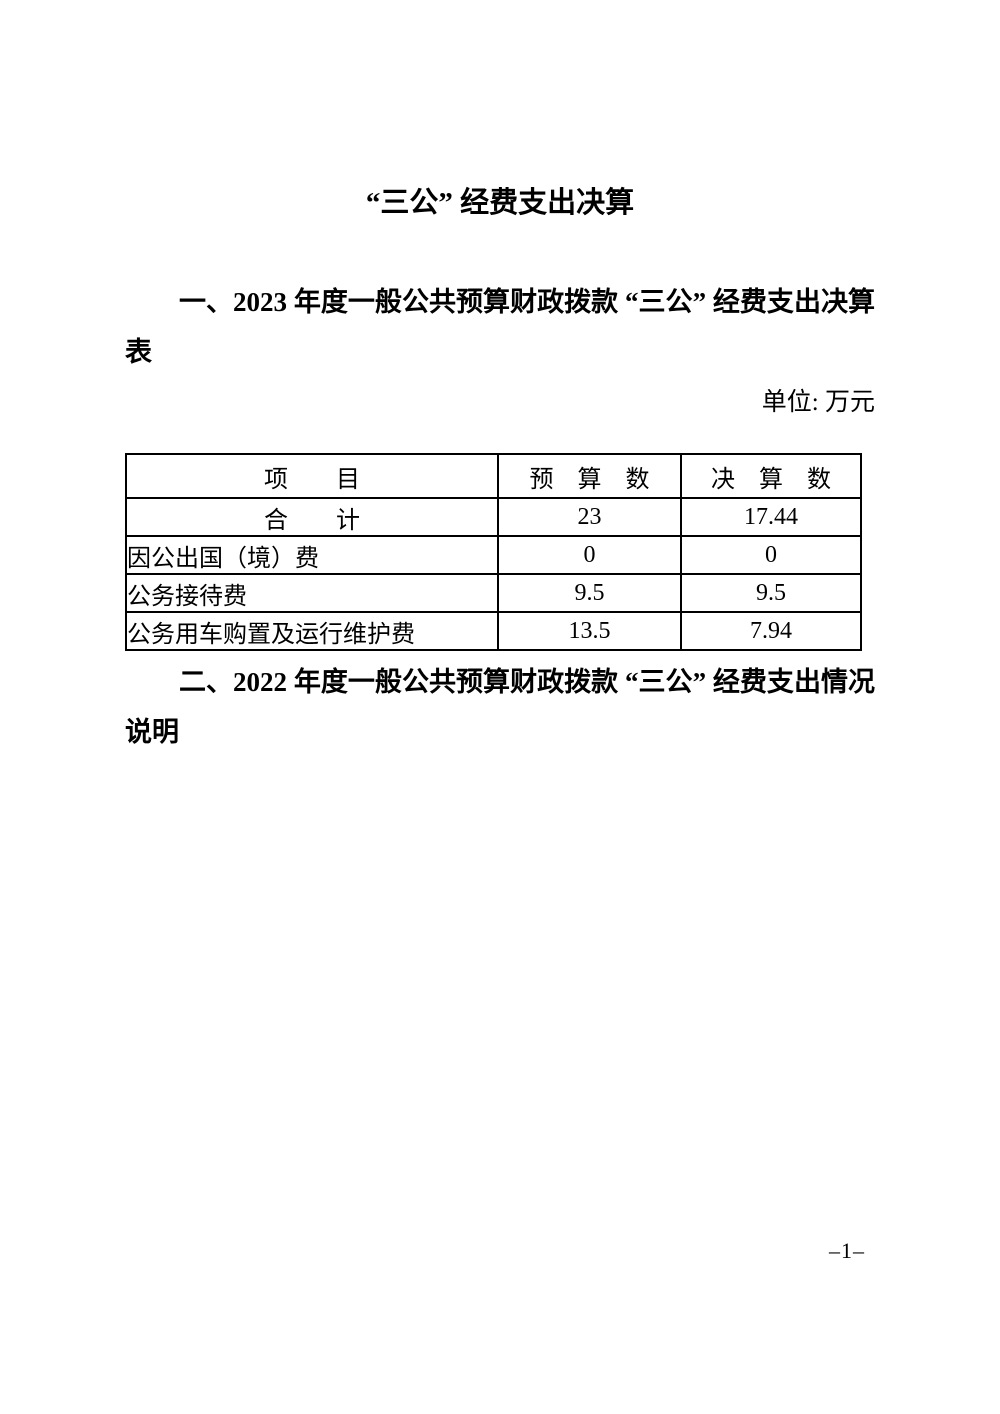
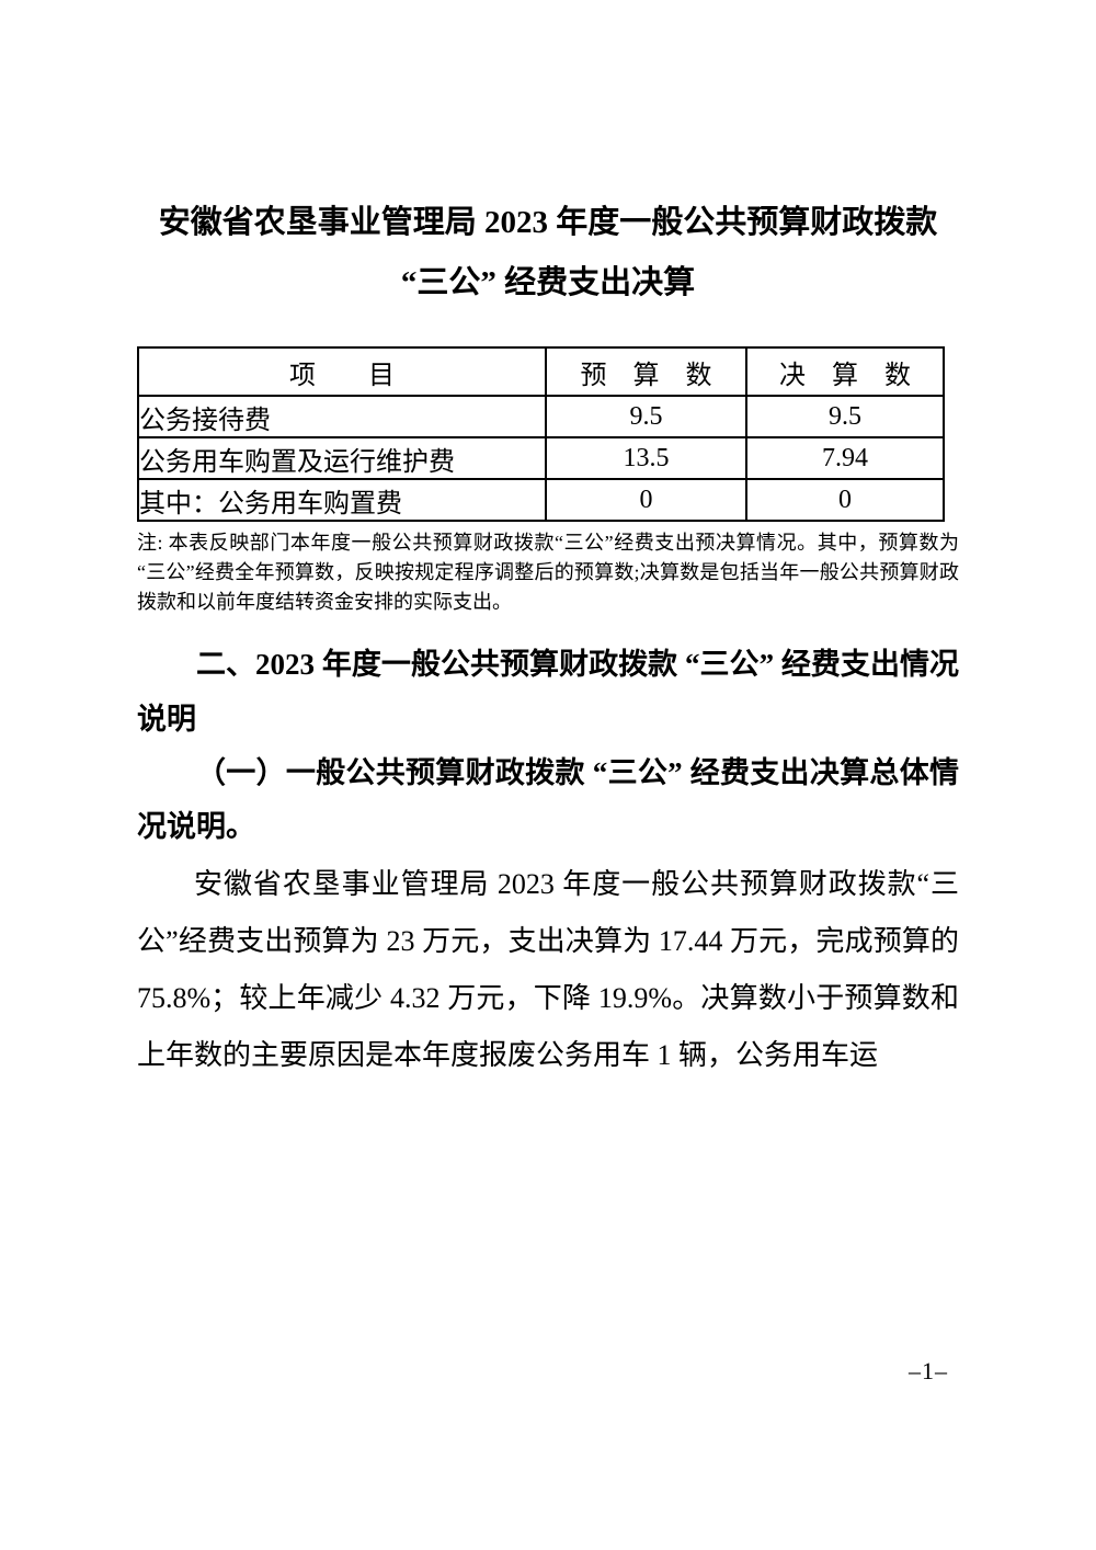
+ 安徽省农垦事业管理局 2023 年度一般公共预算财政拨款
  “三公” 经费支出决算
- 一、2023 年度一般公共预算财政拨款 “三公” 经费支出决算表
- 单位: 万元
  项 目	预 算 数	决 算 数
- 合 计	23	17.44
- 因公出国（境）费	0	0
  公务接待费	9.5	9.5
  公务用车购置及运行维护费	13.5	7.94
+ 其中：公务用车购置费	0	0
+ 注: 本表反映部门本年度一般公共预算财政拨款“三公”经费支出预决算情况。其中，预算数为“三公”经费全年预算数，反映按规定程序调整后的预算数;决算数是包括当年一般公共预算财政拨款和以前年度结转资金安排的实际支出。
- 二、2022 年度一般公共预算财政拨款 “三公” 经费支出情况说明
+ 二、2023 年度一般公共预算财政拨款 “三公” 经费支出情况说明
+ （一）一般公共预算财政拨款 “三公” 经费支出决算总体情况说明。
+ 安徽省农垦事业管理局 2023 年度一般公共预算财政拨款“三公”经费支出预算为 23 万元，支出决算为 17.44 万元，完成预算的 75.8%；较上年减少 4.32 万元，下降 19.9%。决算数小于预算数和上年数的主要原因是本年度报废公务用车 1 辆，公务用车运
  –1–
